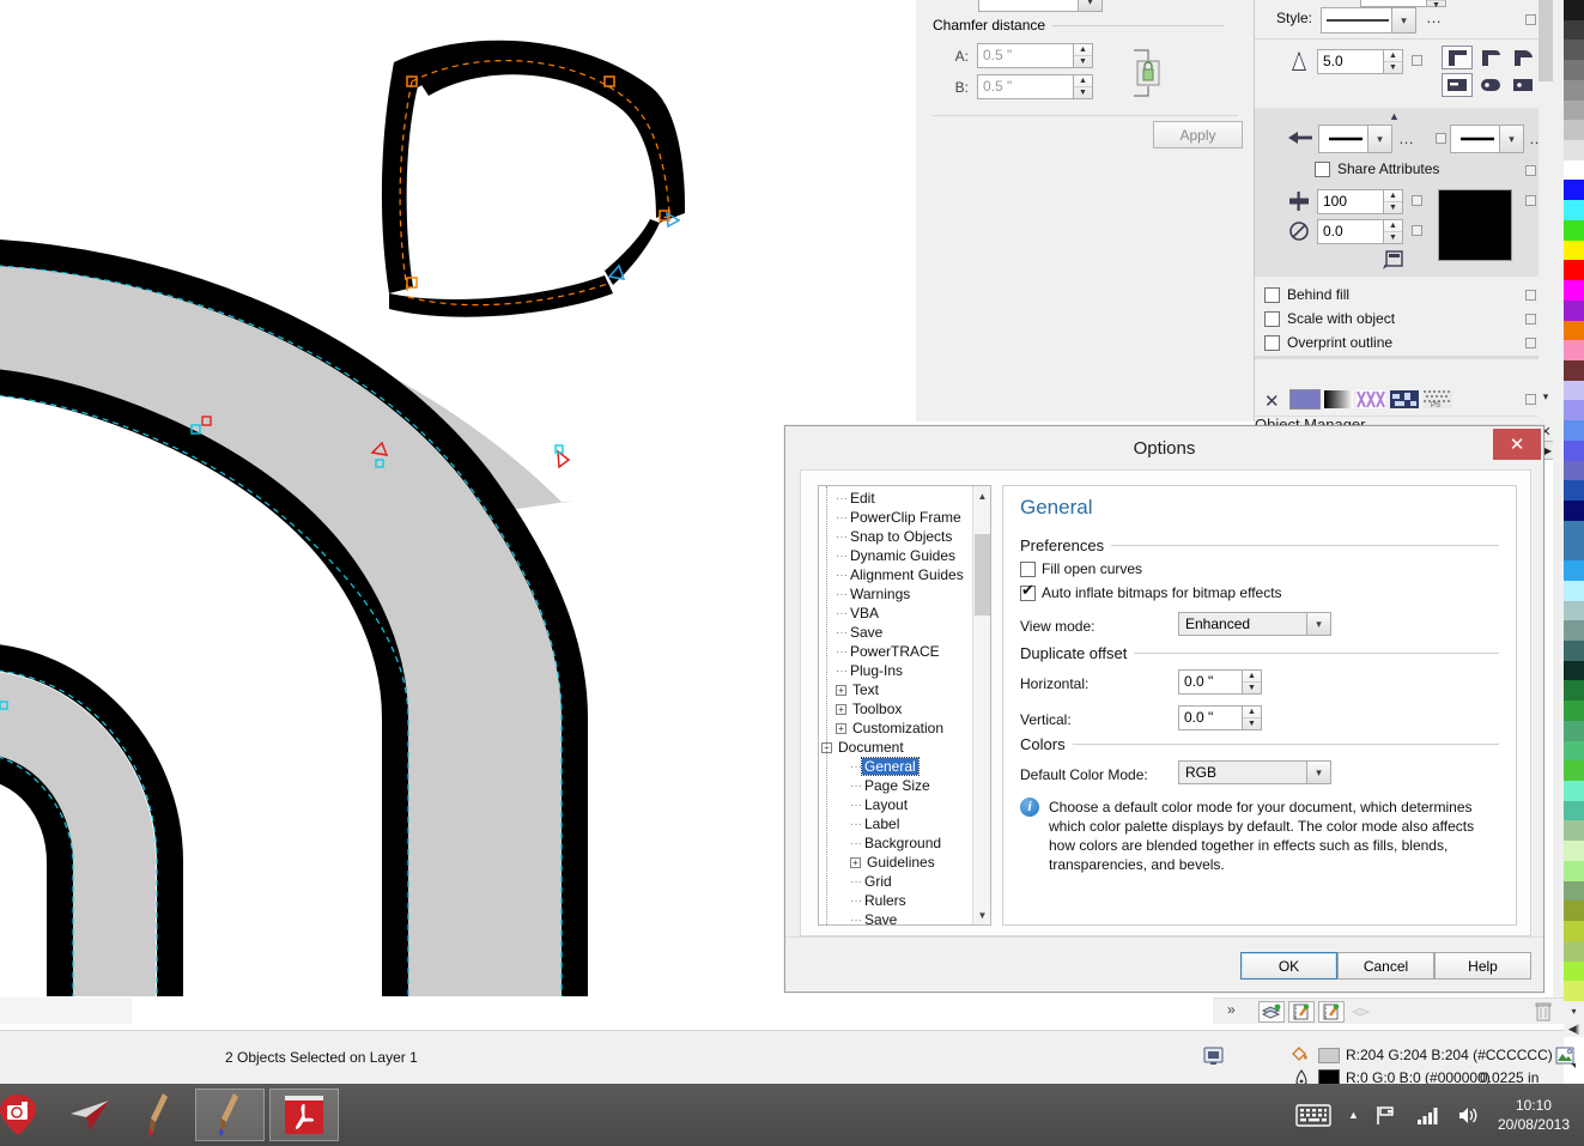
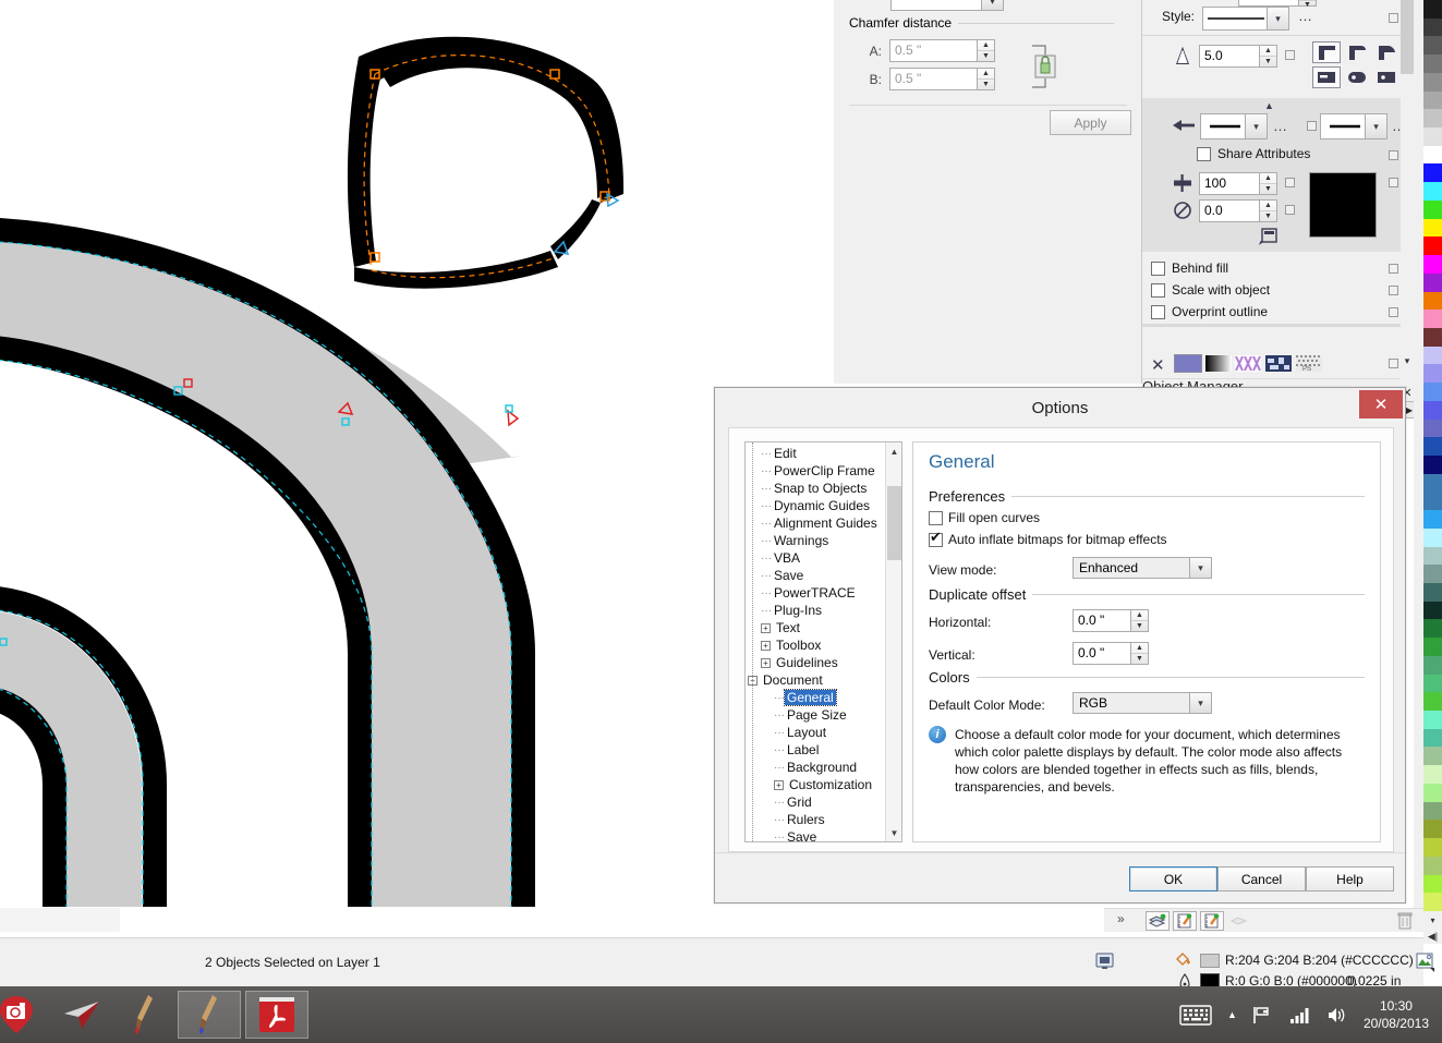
  ▾
  Chamfer distance
  A:
  0.5 "
  B:
  0.5 "
  Apply
  Style:
  ▾
  …
  5.0
  ▲
  ▾
  …
  ▾
  …
  Share Attributes
  100
  0.0
  Behind fill
  Scale with object
  Overprint outline
  ✕
  ▾
  ✕
  ▶
  ▾
  ◀|
  »
  2 Objects Selected on Layer 1
  R:204 G:204 B:204 (#CCCCCC)
  R:0 G:0 B:0 (#000000)
  0.0225 in
  Options
  ✕
  ···
  Edit
  ···
  PowerClip Frame
  ···
  Snap to Objects
  ···
  Dynamic Guides
  ···
  Alignment Guides
  ···
  Warnings
  ···
  VBA
  ···
  Save
  ···
  PowerTRACE
  ···
  Plug-Ins
  +
  Text
  +
  Toolbox
  +
- Customization
+ Guidelines
  −
  Document
  ···
  General
  ···
  Page Size
  ···
  Layout
  ···
  Label
  ···
  Background
  +
- Guidelines
+ Customization
  ···
  Grid
  ···
  Rulers
  ···
  Save
  ▲
  ▼
  General
  Preferences
  Fill open curves
  Auto inflate bitmaps for bitmap effects
  View mode:
  Enhanced
  ▾
  Duplicate offset
  Horizontal:
  0.0 "
  Vertical:
  0.0 "
  Colors
  Default Color Mode:
  RGB
  ▾
  i
  Choose a default color mode for your document, which determines which color palette displays by default. The color mode also affects how colors are blended together in effects such as fills, blends, transparencies, and bevels.
  OK
  Cancel
  Help
  ▲
- 10:10
+ 10:30
  20/08/2013
